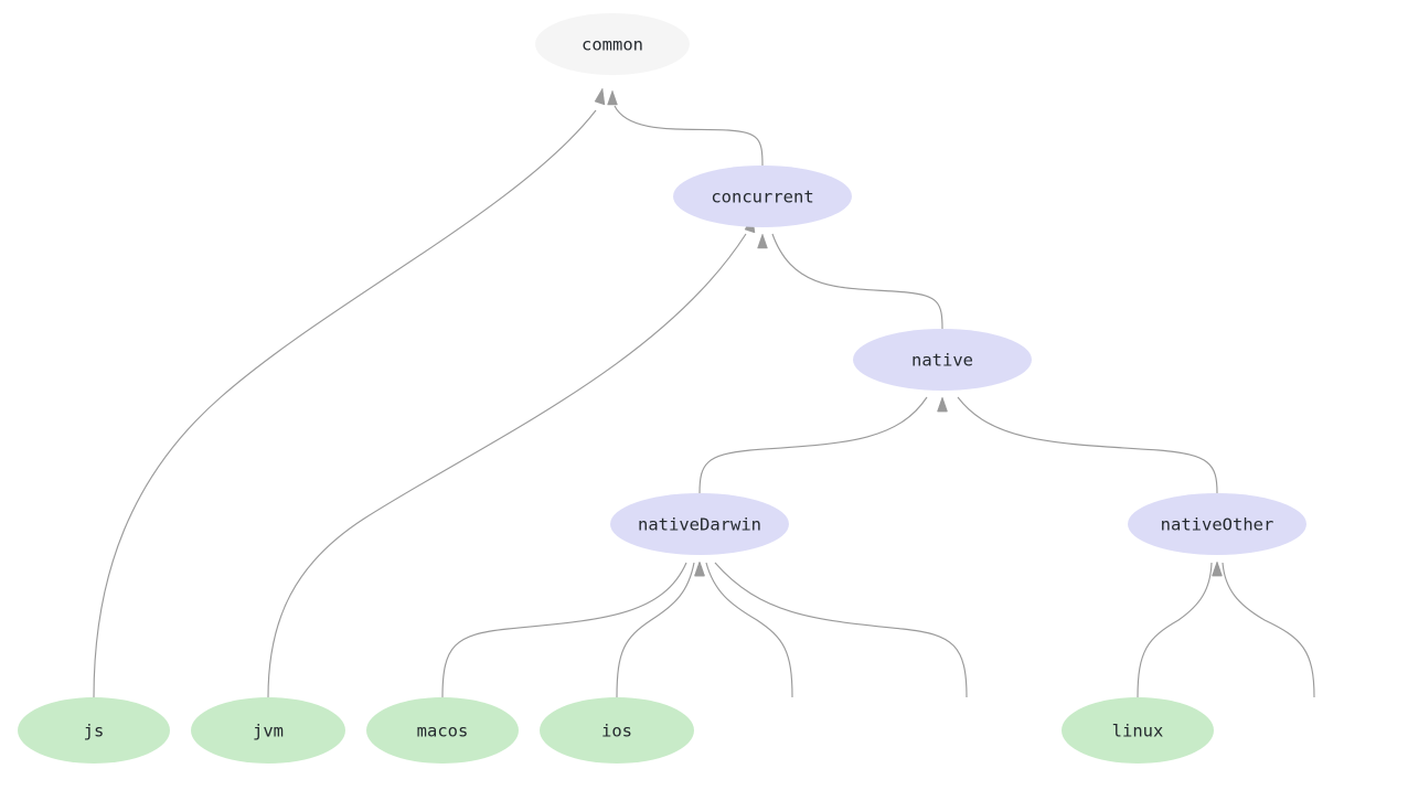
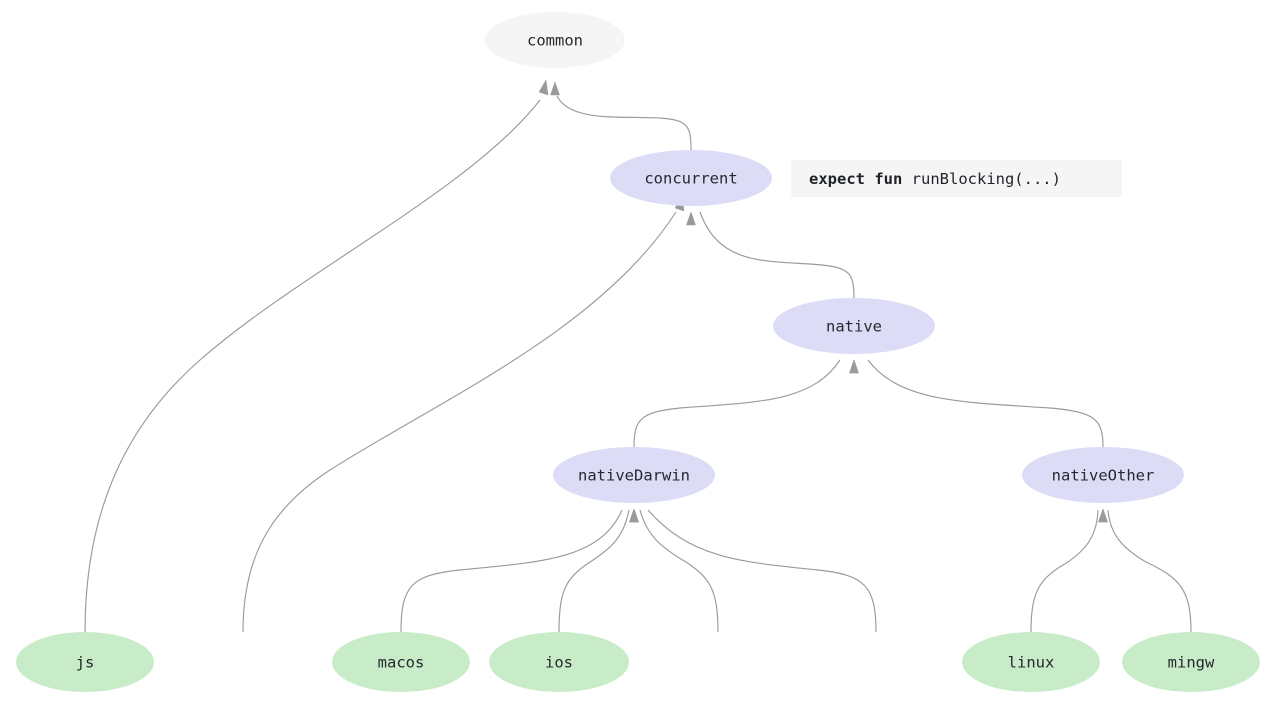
  common
  concurrent
  native
  nativeDarwin
  nativeOther
  js
- jvm
  macos
  ios
  linux
+ mingw
+ expect fun runBlocking(...)
